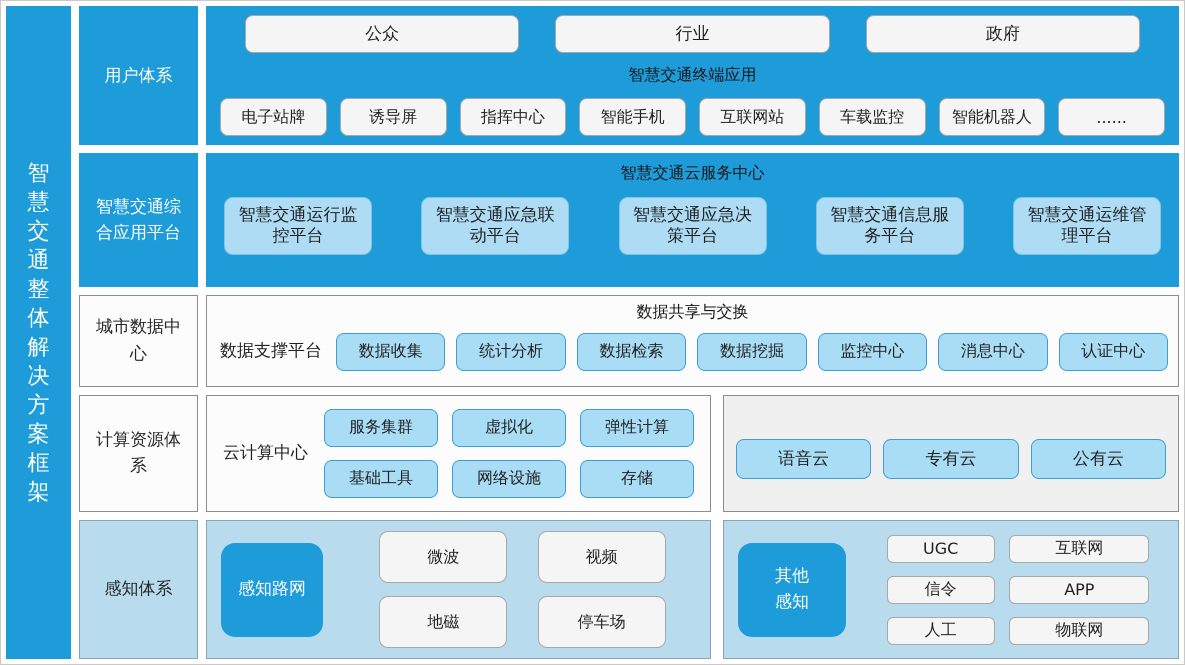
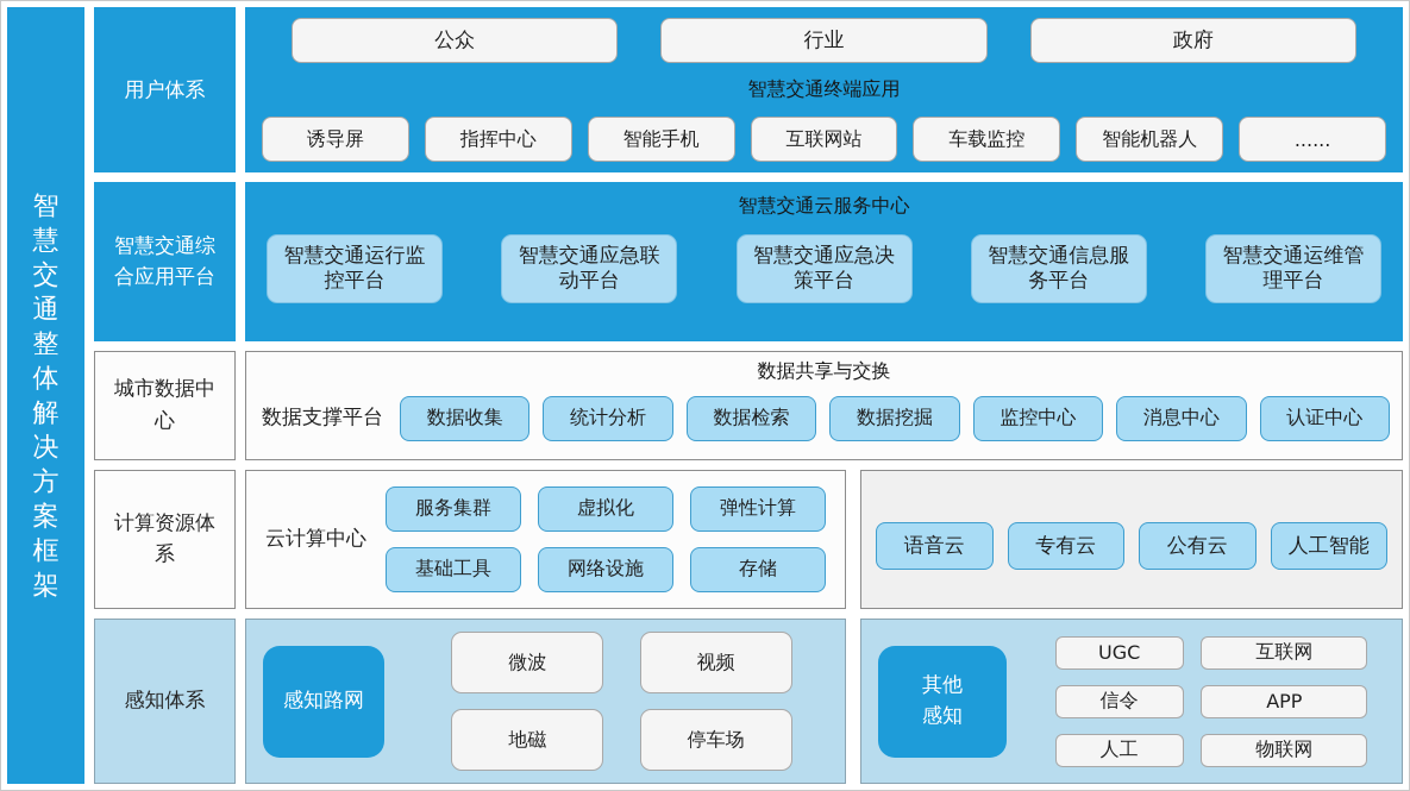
  智慧交通整体解决方案框架
  用户体系
  公众
  行业
  政府
  智慧交通终端应用
- 电子站牌
  诱导屏
  指挥中心
  智能手机
  互联网站
  车载监控
  智能机器人
  ......
  智慧交通综合应用平台
  智慧交通云服务中心
  智慧交通运行监控平台
  智慧交通应急联动平台
  智慧交通应急决策平台
  智慧交通信息服务平台
  智慧交通运维管理平台
  城市数据中心
  数据共享与交换
  数据支撑平台
  数据收集
  统计分析
  数据检索
  数据挖掘
  监控中心
  消息中心
  认证中心
  计算资源体系
  云计算中心
  服务集群
  虚拟化
  弹性计算
  基础工具
  网络设施
  存储
  语音云
  专有云
  公有云
+ 人工智能
  感知体系
  感知路网
  微波
  视频
  地磁
  停车场
  其他感知
  UGC
  互联网
  信令
  APP
  人工
  物联网
